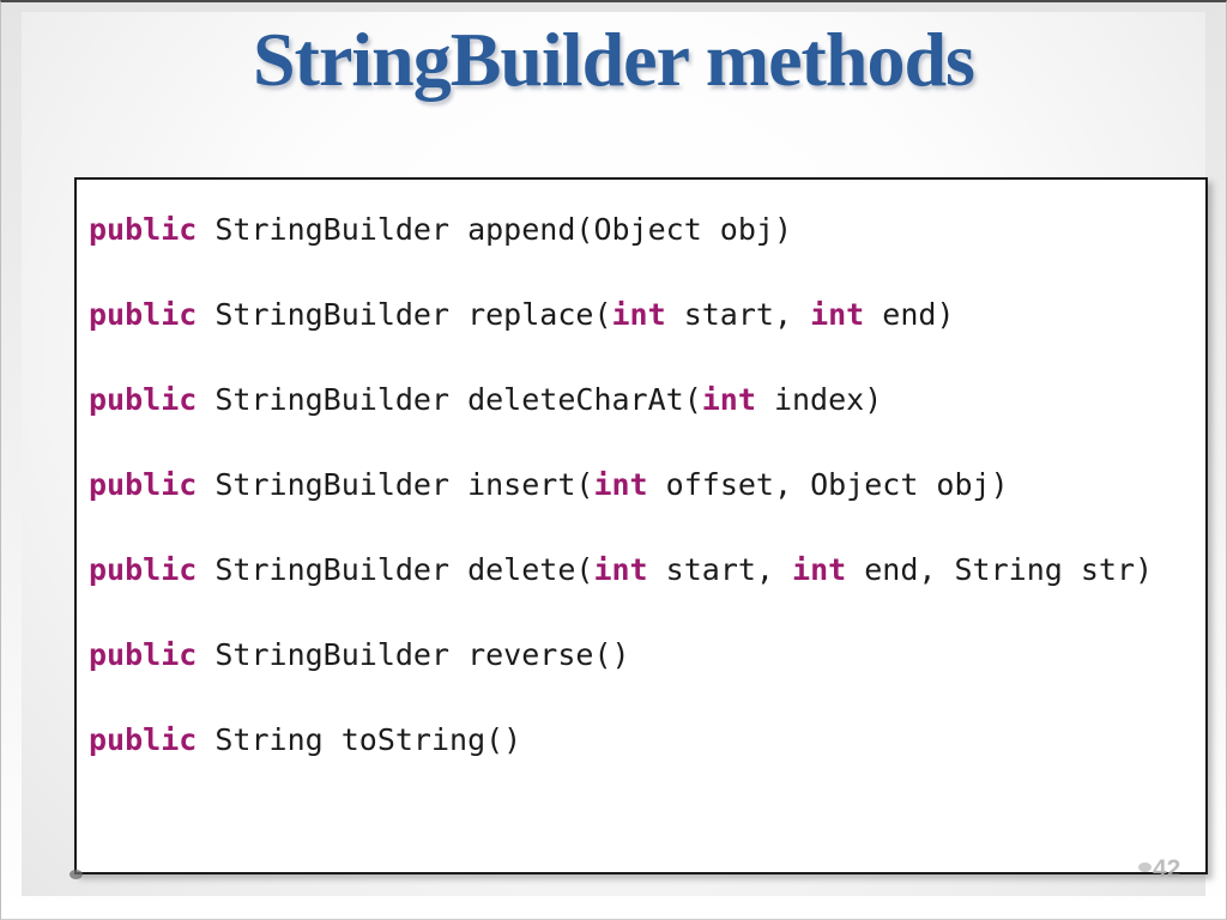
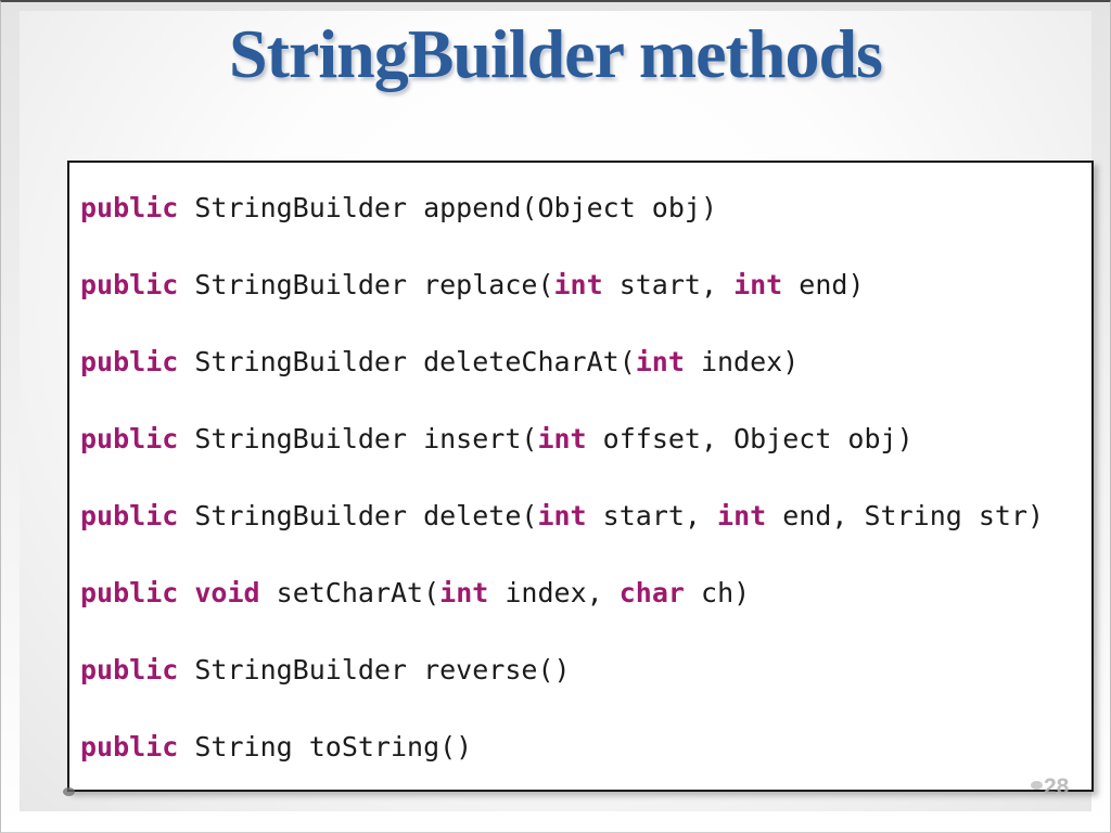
  StringBuilder methods
  public StringBuilder append(Object obj)
  public StringBuilder replace(int start, int end)
  public StringBuilder deleteCharAt(int index)
  public StringBuilder insert(int offset, Object obj)
  public StringBuilder delete(int start, int end, String str)
+ public void setCharAt(int index, char ch)
  public StringBuilder reverse()
  public String toString()
- 42
+ 28
